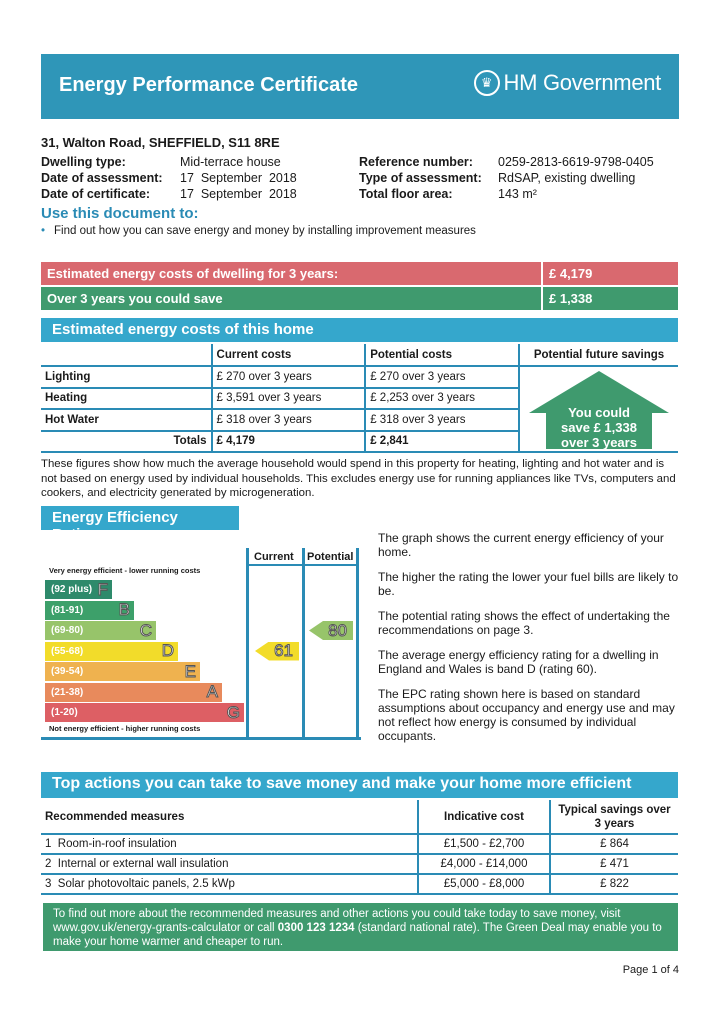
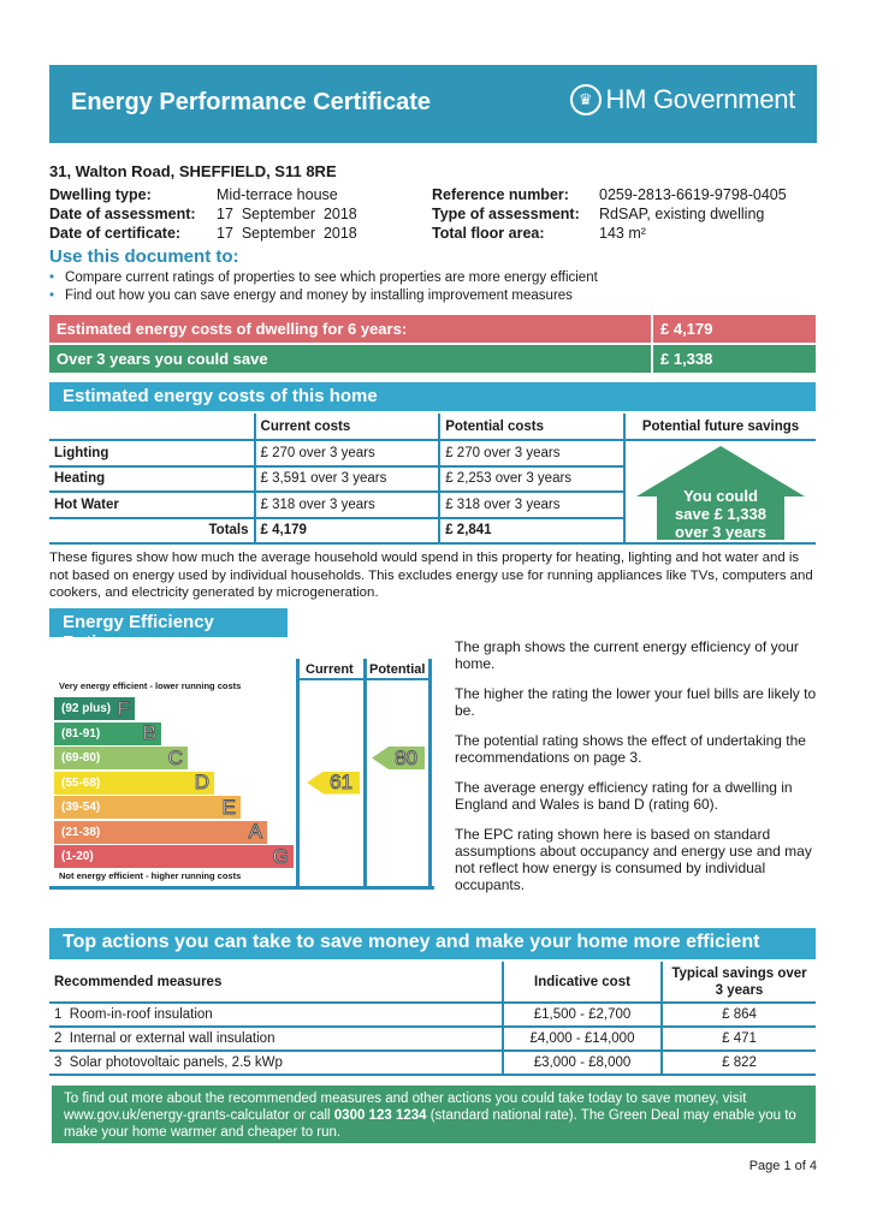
  Energy Performance Certificate
  ♛
  HM Government
  31, Walton Road, SHEFFIELD, S11 8RE
  Dwelling type: Mid-terrace house
  Date of assessment: 17 September 2018
  Date of certificate: 17 September 2018
  Reference number: 0259-2813-6619-9798-0405
  Type of assessment: RdSAP, existing dwelling
  Total floor area: 143 m²
  Use this document to:
+ Compare current ratings of properties to see which properties are more energy efficient
  Find out how you can save energy and money by installing improvement measures
- Estimated energy costs of dwelling for 3 years:
+ Estimated energy costs of dwelling for 6 years:
  £ 4,179
  Over 3 years you could save
  £ 1,338
  Estimated energy costs of this home
  	Current costs	Potential costs	Potential future savings
  Lighting	£ 270 over 3 years	£ 270 over 3 years	You could save £ 1,338 over 3 years
  Heating	£ 3,591 over 3 years	£ 2,253 over 3 years
  Hot Water	£ 318 over 3 years	£ 318 over 3 years
  Totals	£ 4,179	£ 2,841
  These figures show how much the average household would spend in this property for heating, lighting and hot water and is not based on energy used by individual households. This excludes energy use for running appliances like TVs, computers and cookers, and electricity generated by microgeneration.
  Energy Efficiency Rating
  Current
  Potential
  Very energy efficient - lower running costs
  (92 plus)
  F
  (81-91)
  B
  (69-80)
  C
  (55-68)
  D
  (39-54)
  E
  (21-38)
  A
  (1-20)
  G
  Not energy efficient - higher running costs
  61
  80
  The graph shows the current energy efficiency of your home.
  The higher the rating the lower your fuel bills are likely to be.
  The potential rating shows the effect of undertaking the recommendations on page 3.
  The average energy efficiency rating for a dwelling in England and Wales is band D (rating 60).
  The EPC rating shown here is based on standard assumptions about occupancy and energy use and may not reflect how energy is consumed by individual occupants.
  Top actions you can take to save money and make your home more efficient
  Recommended measures	Indicative cost	Typical savings over 3 years
  1 Room-in-roof insulation	£1,500 - £2,700	£ 864
  2 Internal or external wall insulation	£4,000 - £14,000	£ 471
- 3 Solar photovoltaic panels, 2.5 kWp	£5,000 - £8,000	£ 822
+ 3 Solar photovoltaic panels, 2.5 kWp	£3,000 - £8,000	£ 822
  To find out more about the recommended measures and other actions you could take today to save money, visit www.gov.uk/energy-grants-calculator or call 0300 123 1234 (standard national rate). The Green Deal may enable you to make your home warmer and cheaper to run.
  Page 1 of 4
